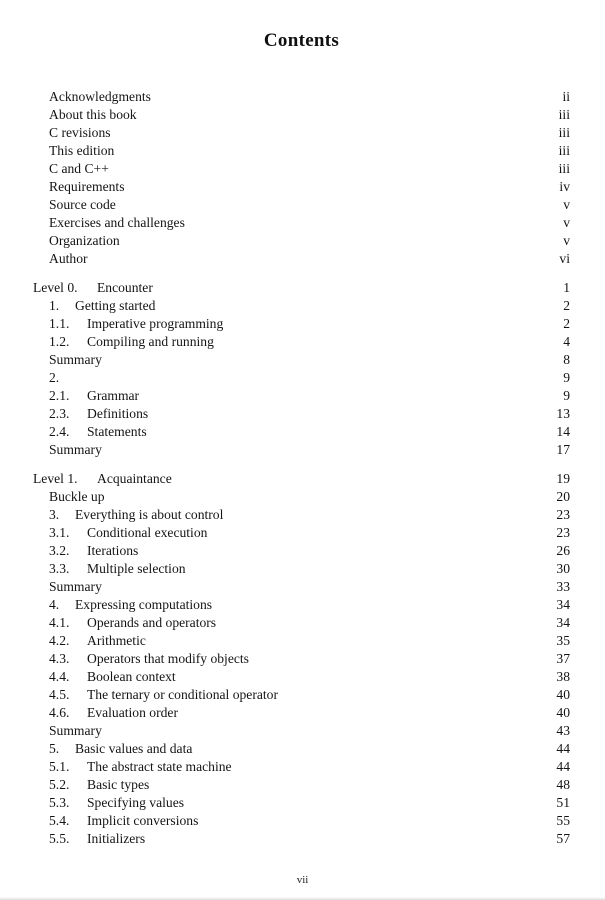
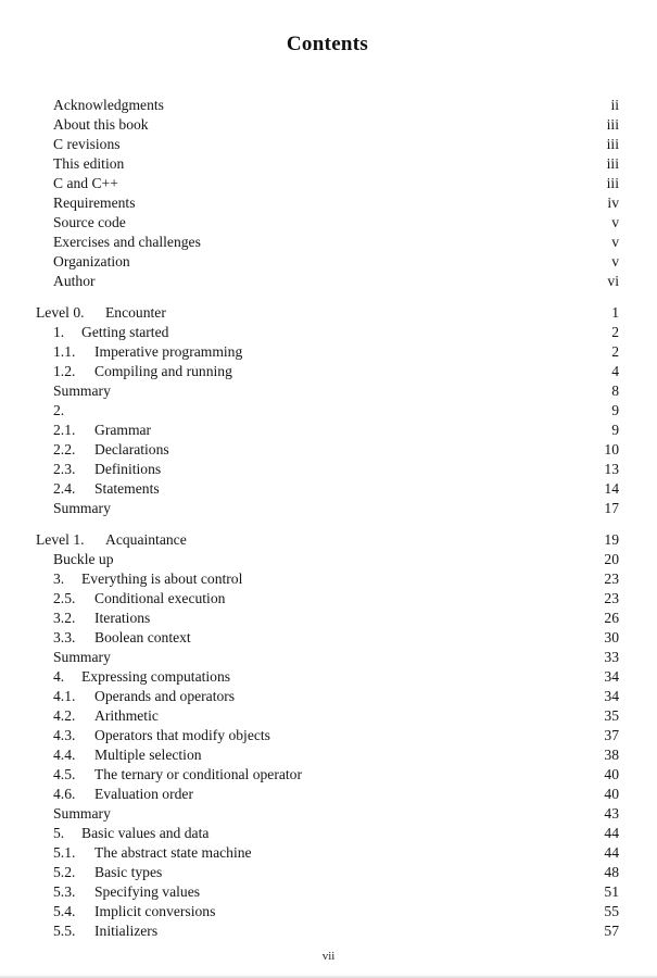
  Contents
  Acknowledgments
  ii
  About this book
  iii
  C revisions
  iii
  This edition
  iii
  C and C++
  iii
  Requirements
  iv
  Source code
  v
  Exercises and challenges
  v
  Organization
  v
  Author
  vi
  Level 0.
  Encounter
  1
  1.
  Getting started
  2
  1.1.
  Imperative programming
  2
  1.2.
  Compiling and running
  4
  Summary
  8
  2.
  9
  2.1.
  Grammar
  9
+ 2.2.
+ Declarations
+ 10
  2.3.
  Definitions
  13
  2.4.
  Statements
  14
  Summary
  17
  Level 1.
  Acquaintance
  19
  Buckle up
  20
  3.
  Everything is about control
  23
- 3.1.
+ 2.5.
  Conditional execution
  23
  3.2.
  Iterations
  26
  3.3.
- Multiple selection
+ Boolean context
  30
  Summary
  33
  4.
  Expressing computations
  34
  4.1.
  Operands and operators
  34
  4.2.
  Arithmetic
  35
  4.3.
  Operators that modify objects
  37
  4.4.
- Boolean context
+ Multiple selection
  38
  4.5.
  The ternary or conditional operator
  40
  4.6.
  Evaluation order
  40
  Summary
  43
  5.
  Basic values and data
  44
  5.1.
  The abstract state machine
  44
  5.2.
  Basic types
  48
  5.3.
  Specifying values
  51
  5.4.
  Implicit conversions
  55
  5.5.
  Initializers
  57
  vii
